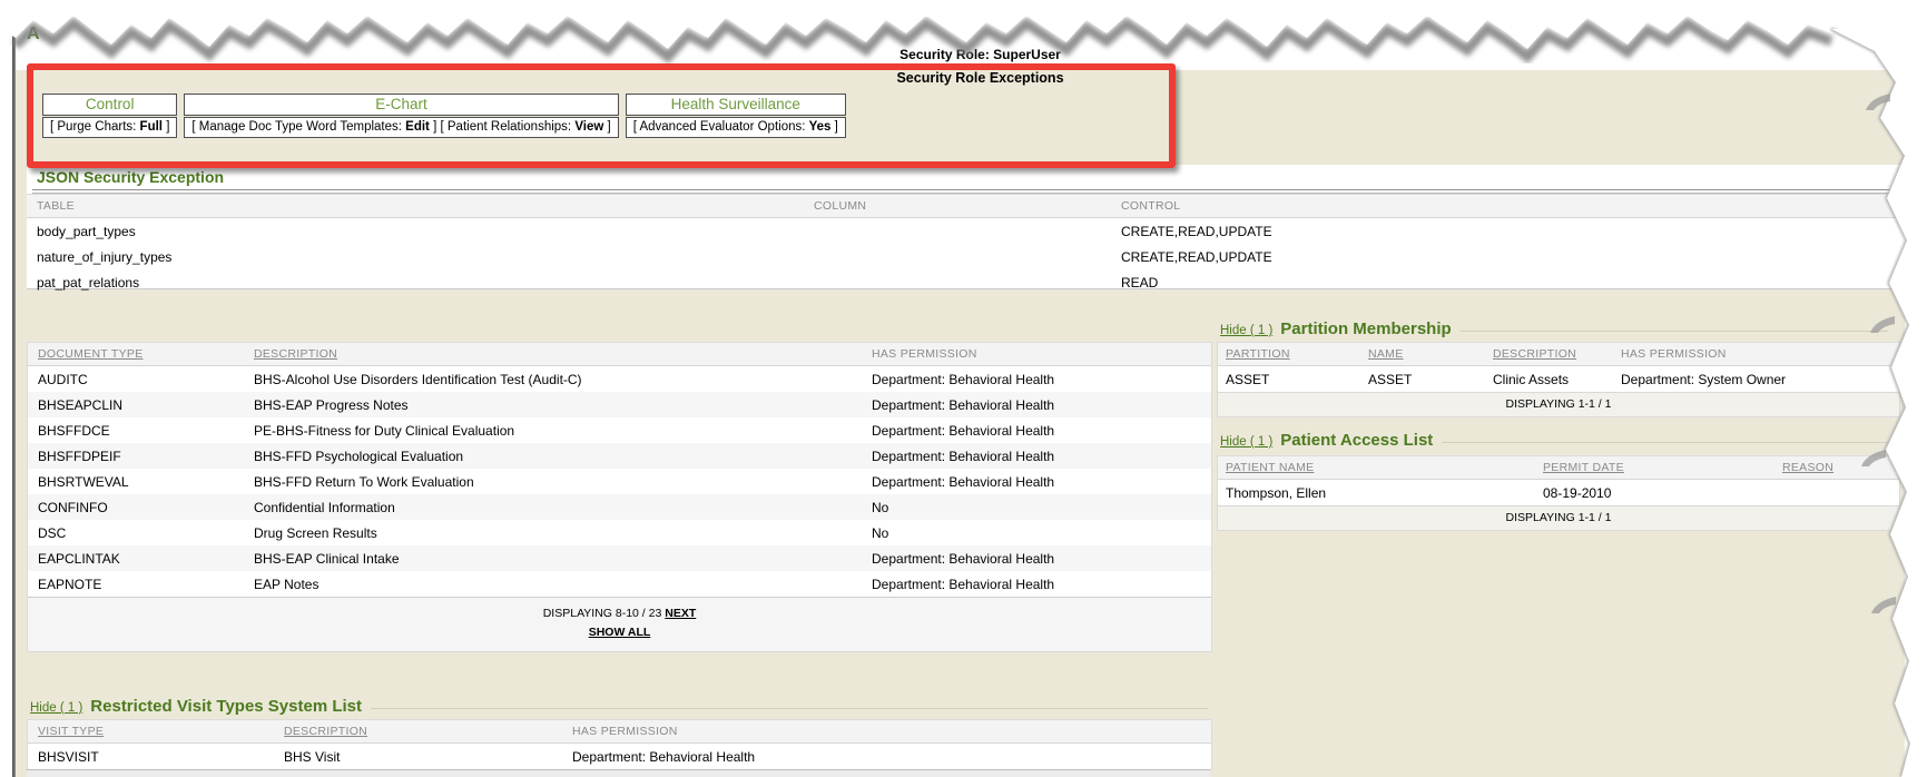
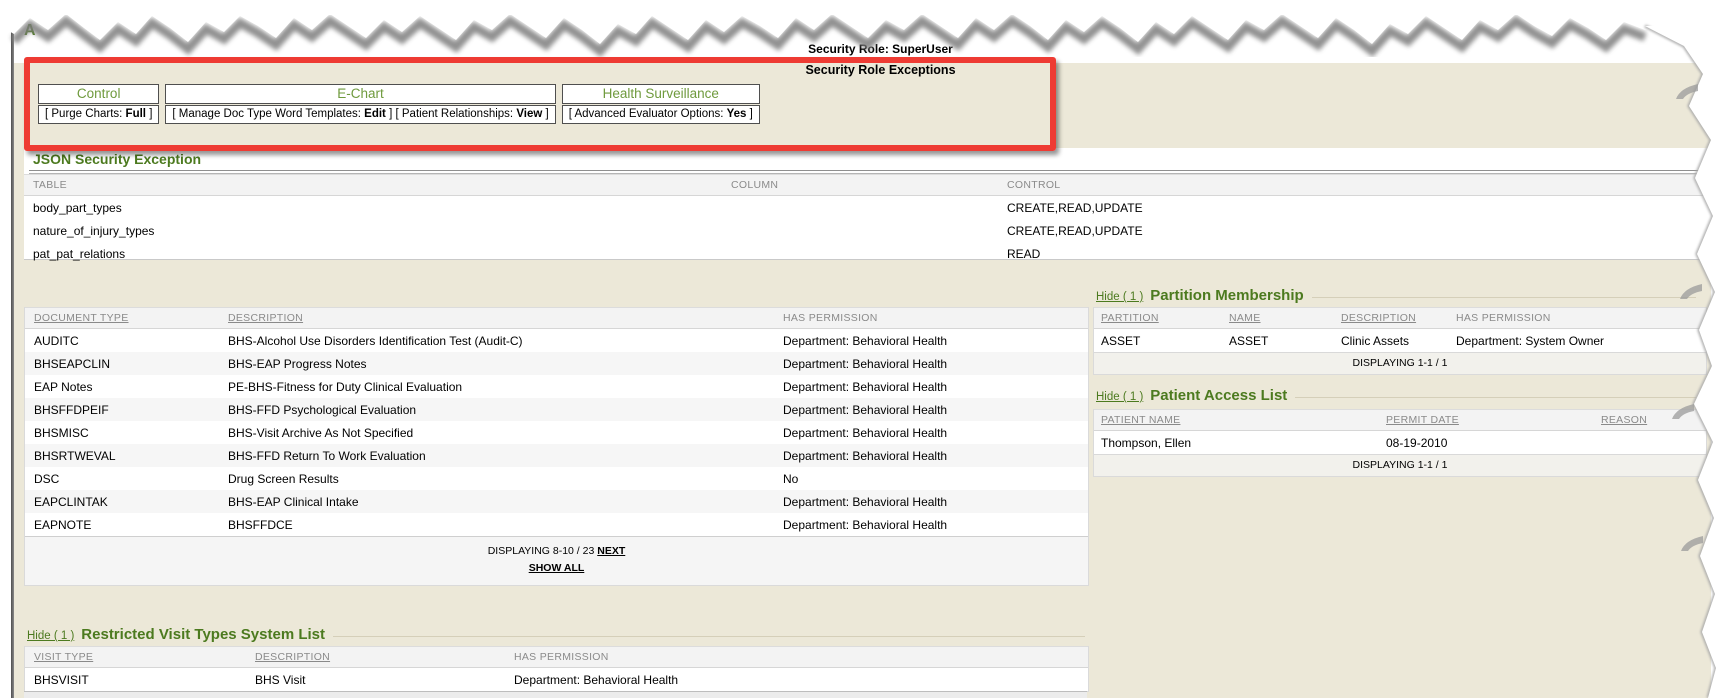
  A
  Security Role: SuperUser
  Security Role Exceptions
  Control
  [ Purge Charts: Full ]
  E-Chart
  [ Manage Doc Type Word Templates: Edit ] [ Patient Relationships: View ]
  Health Surveillance
  [ Advanced Evaluator Options: Yes ]
  JSON Security Exception
  TABLE	COLUMN	CONTROL
  body_part_types		CREATE,READ,UPDATE
  nature_of_injury_types		CREATE,READ,UPDATE
  pat_pat_relations		READ
  DOCUMENT TYPE	DESCRIPTION	HAS PERMISSION
  AUDITC	BHS-Alcohol Use Disorders Identification Test (Audit-C)	Department: Behavioral Health
  BHSEAPCLIN	BHS-EAP Progress Notes	Department: Behavioral Health
- BHSFFDCE	PE-BHS-Fitness for Duty Clinical Evaluation	Department: Behavioral Health
+ EAP Notes	PE-BHS-Fitness for Duty Clinical Evaluation	Department: Behavioral Health
  BHSFFDPEIF	BHS-FFD Psychological Evaluation	Department: Behavioral Health
+ BHSMISC	BHS-Visit Archive As Not Specified	Department: Behavioral Health
  BHSRTWEVAL	BHS-FFD Return To Work Evaluation	Department: Behavioral Health
- CONFINFO	Confidential Information	No
  DSC	Drug Screen Results	No
  EAPCLINTAK	BHS-EAP Clinical Intake	Department: Behavioral Health
- EAPNOTE	EAP Notes	Department: Behavioral Health
+ EAPNOTE	BHSFFDCE	Department: Behavioral Health
  DISPLAYING 8-10 / 23 NEXT
  SHOW ALL
  Hide ( 1 )
  Restricted Visit Types System List
  VISIT TYPE	DESCRIPTION	HAS PERMISSION
  BHSVISIT	BHS Visit	Department: Behavioral Health
  Hide ( 1 )
  Partition Membership
  PARTITION	NAME	DESCRIPTION	HAS PERMISSION
  ASSET	ASSET	Clinic Assets	Department: System Owner
  DISPLAYING 1-1 / 1
  Hide ( 1 )
  Patient Access List
  PATIENT NAME	PERMIT DATE	REASON
  Thompson, Ellen	08-19-2010
  DISPLAYING 1-1 / 1
